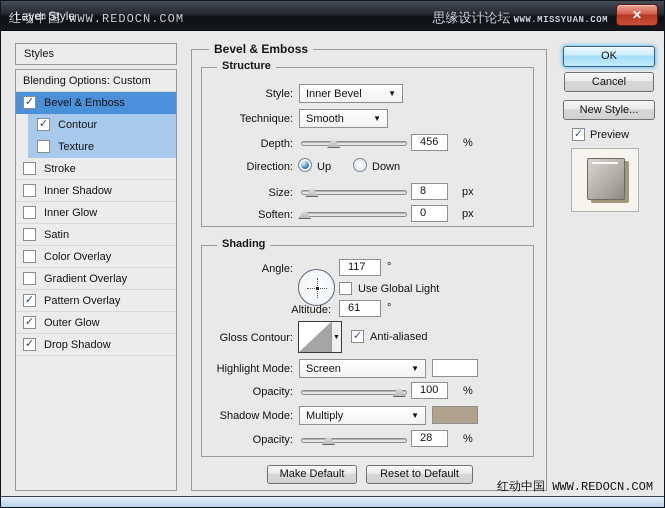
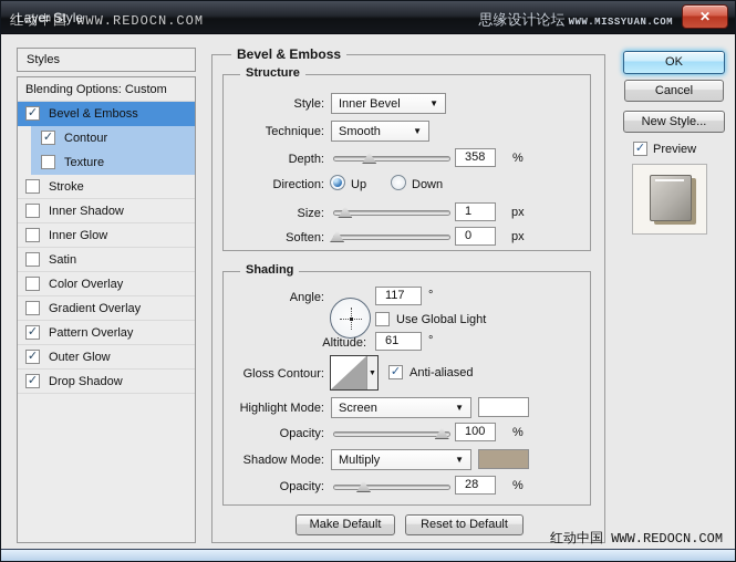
  Layer Style
  红动中国 WWW.REDOCN.COM
  思缘设计论坛 WWW.MISSYUAN.COM
  ✕
  Styles
  Blending Options: Custom
  ✓
  Bevel & Emboss
  ✓
  Contour
  Texture
  Stroke
  Inner Shadow
  Inner Glow
  Satin
  Color Overlay
  Gradient Overlay
  ✓
  Pattern Overlay
  ✓
  Outer Glow
  ✓
  Drop Shadow
  Bevel & Emboss
  Structure
  Style:
  Inner Bevel
  ▼
  Technique:
  Smooth
  ▼
  Depth:
- 456
+ 358
  %
  Direction:
  Up
  Down
  Size:
- 8
+ 1
  px
  Soften:
  0
  px
  Shading
  Angle:
  117
  °
  Use Global Light
  Altitude:
  61
  °
  Gloss Contour:
  ✓
  Anti-aliased
  Highlight Mode:
  Screen
  ▼
  Opacity:
  100
  %
  Shadow Mode:
  Multiply
  ▼
  Opacity:
  28
  %
  Make Default
  Reset to Default
  OK
  Cancel
  New Style...
  ✓
  Preview
  红动中国 WWW.REDOCN.COM
